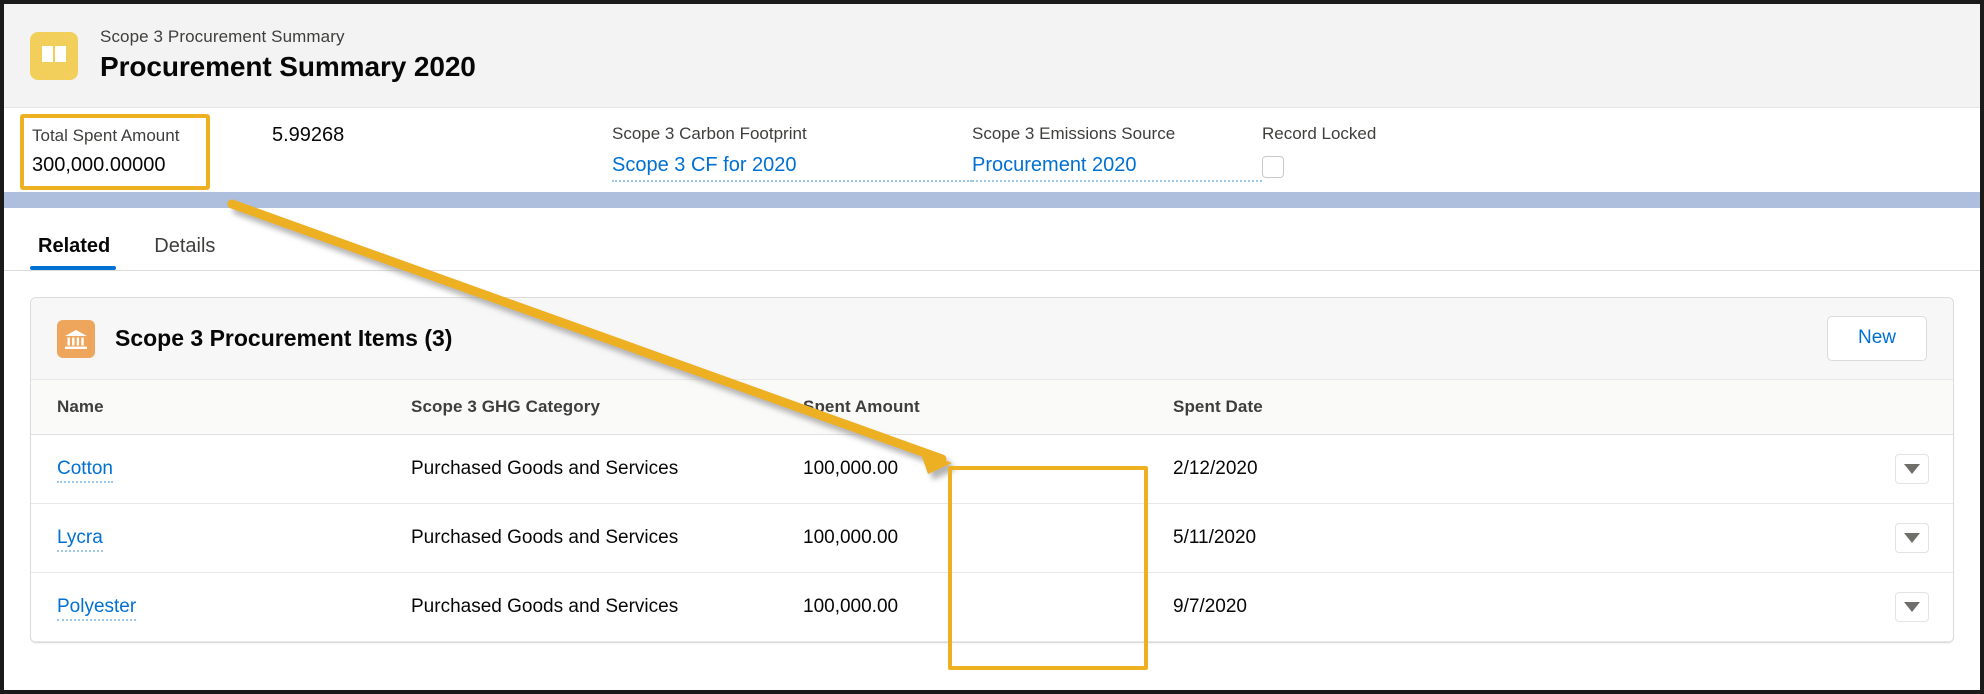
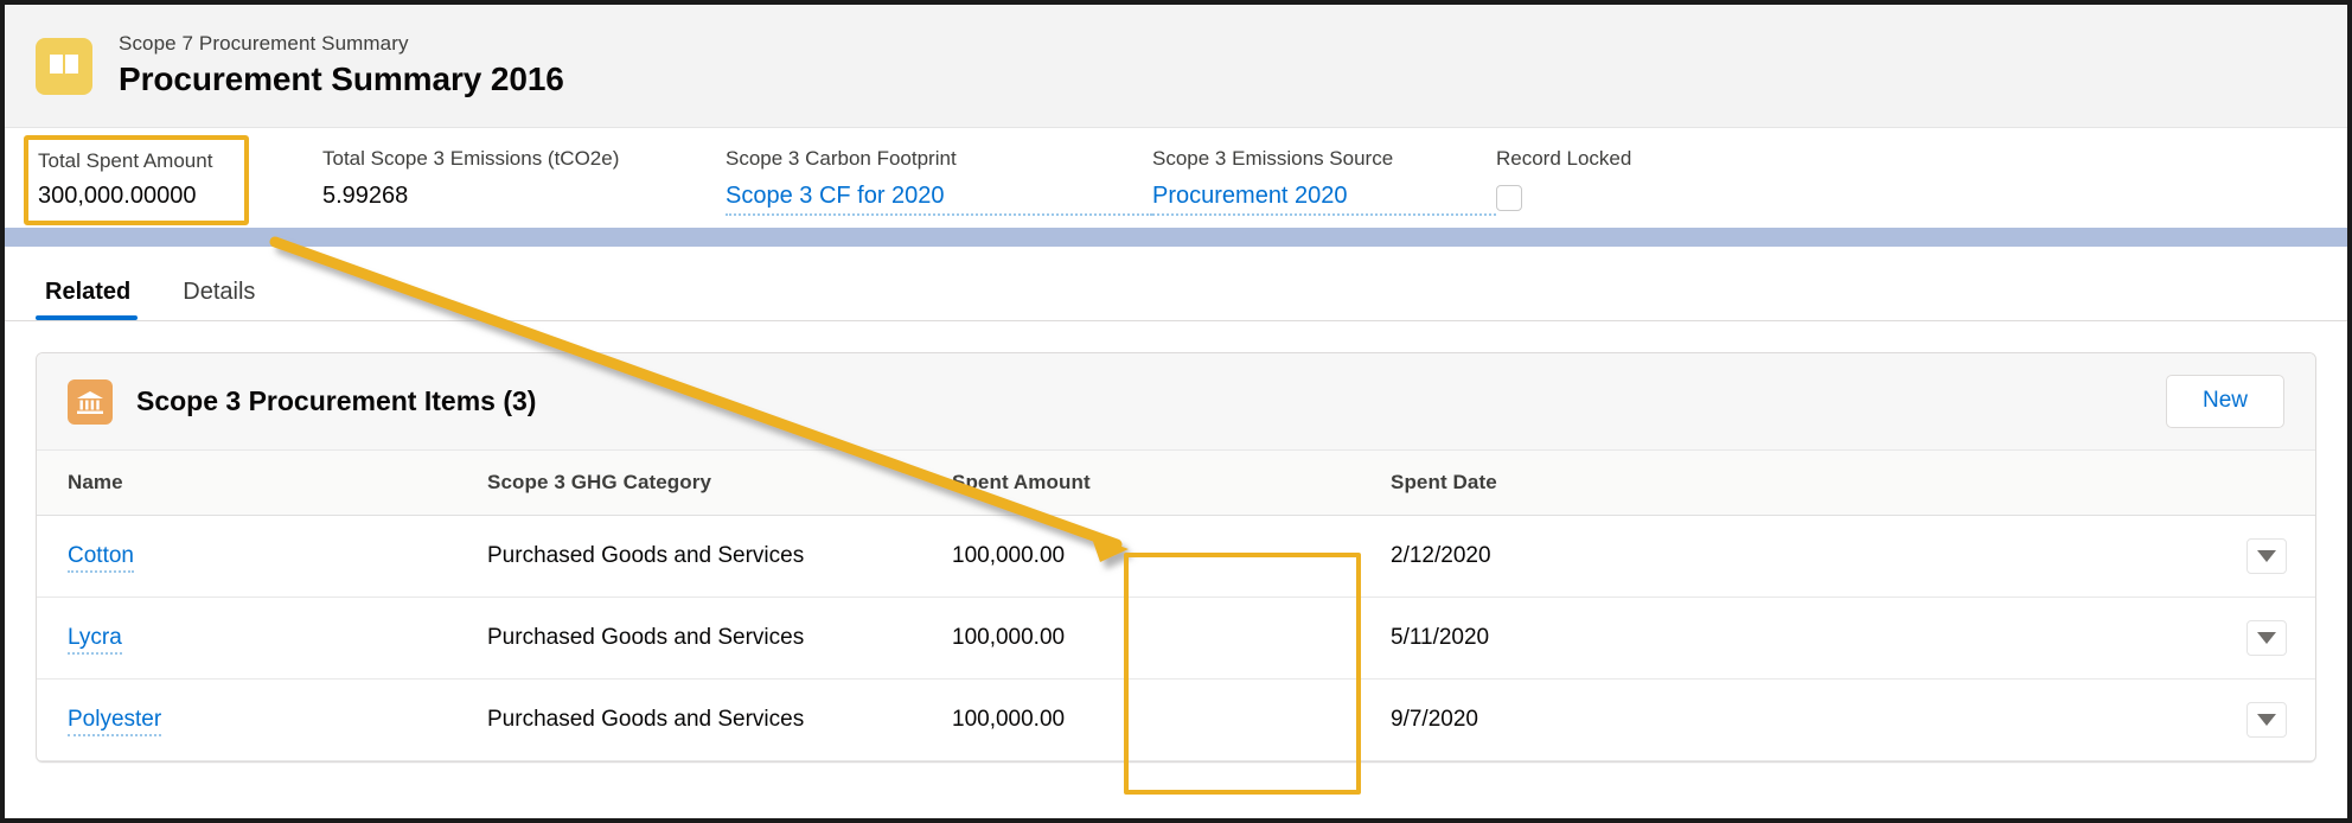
- Scope 3 Procurement Summary
+ Scope 7 Procurement Summary
- Procurement Summary 2020
+ Procurement Summary 2016
  Total Spent Amount
  300,000.00000
+ Total Scope 3 Emissions (tCO2e)
  5.99268
  Scope 3 Carbon Footprint
  Scope 3 CF for 2020
  Scope 3 Emissions Source
  Procurement 2020
  Record Locked
  Related
  Details
  Scope 3 Procurement Items (3)
  New
  Name	Scope 3 GHG Category	pent Amount	Spent Date
  Cotton	Purchased Goods and Services	100,000.00	2/12/2020
  Lycra	Purchased Goods and Services	100,000.00	5/11/2020
  Polyester	Purchased Goods and Services	100,000.00	9/7/2020
